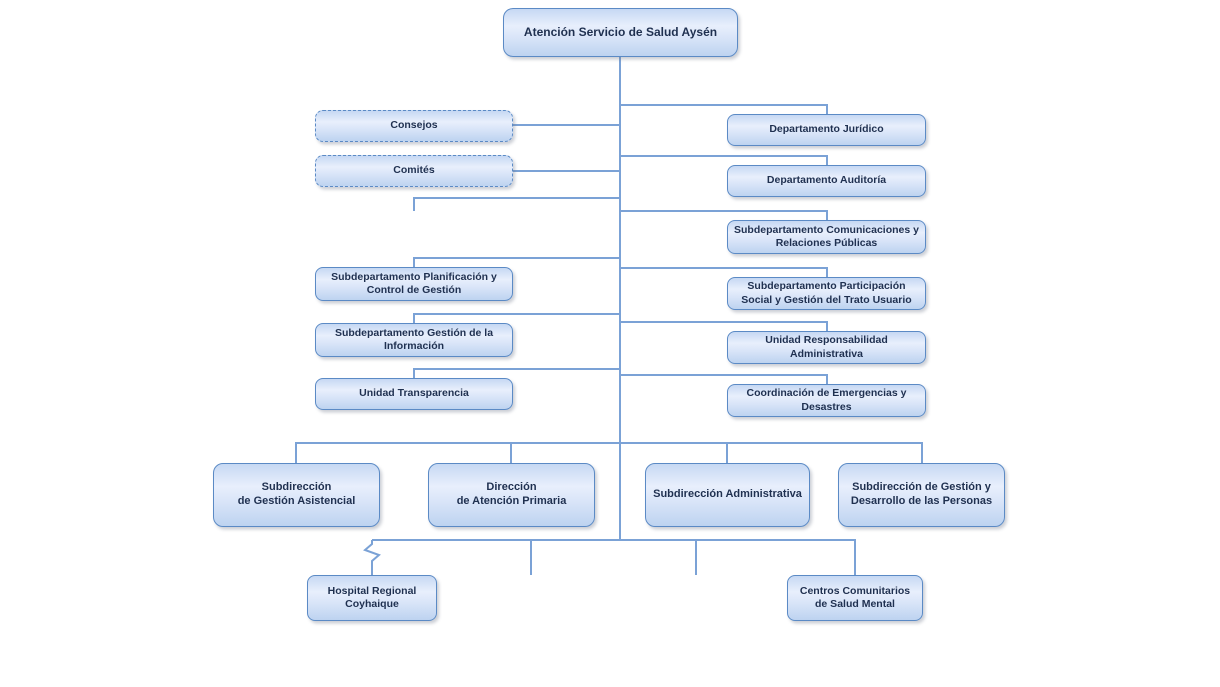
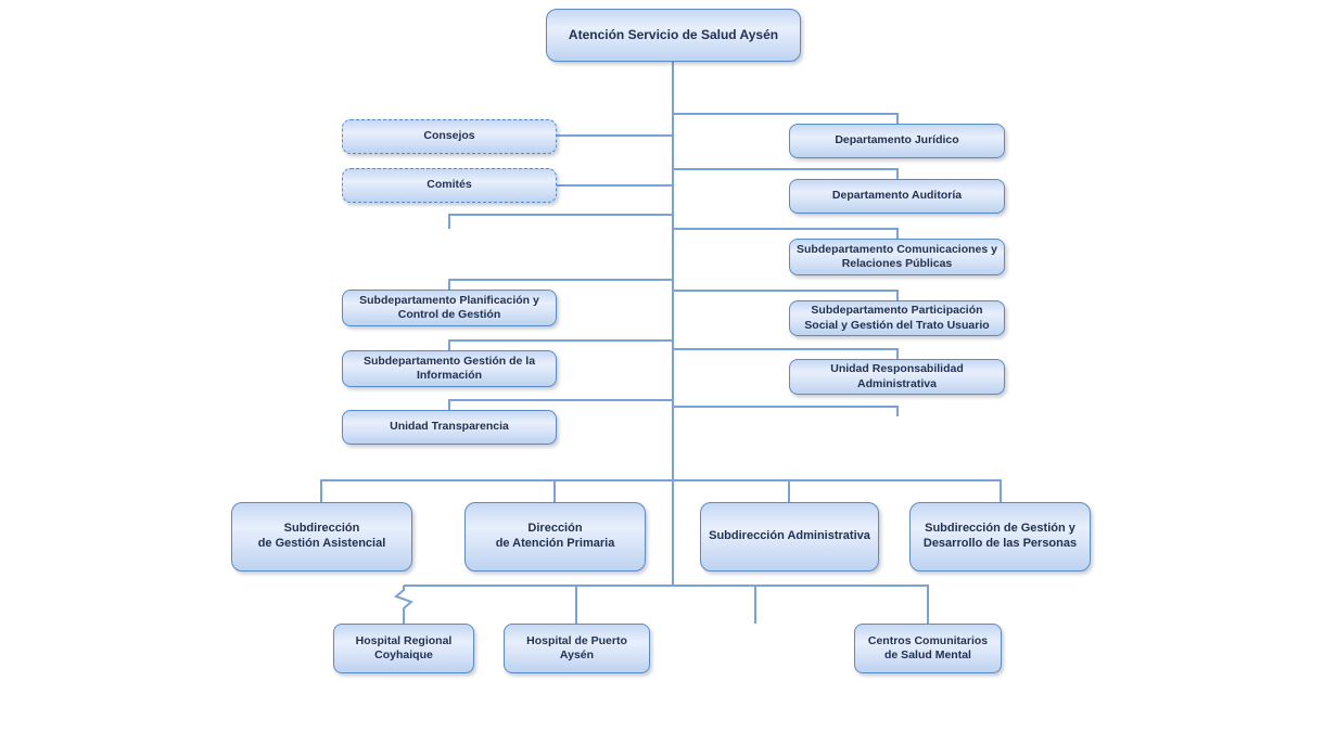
  Atención Servicio de Salud Aysén
  Consejos
  Comités
  Subdepartamento Planificación y
  Control de Gestión
  Subdepartamento Gestión de la
  Información
  Unidad Transparencia
  Departamento Jurídico
  Departamento Auditoría
  Subdepartamento Comunicaciones y
  Relaciones Públicas
  Subdepartamento Participación
  Social y Gestión del Trato Usuario
  Unidad Responsabilidad
  Administrativa
- Coordinación de Emergencias y
- Desastres
  Subdirección
  de Gestión Asistencial
  Dirección
  de Atención Primaria
  Subdirección Administrativa
  Subdirección de Gestión y
  Desarrollo de las Personas
  Hospital Regional
  Coyhaique
+ Hospital de Puerto
+ Aysén
  Centros Comunitarios
  de Salud Mental
